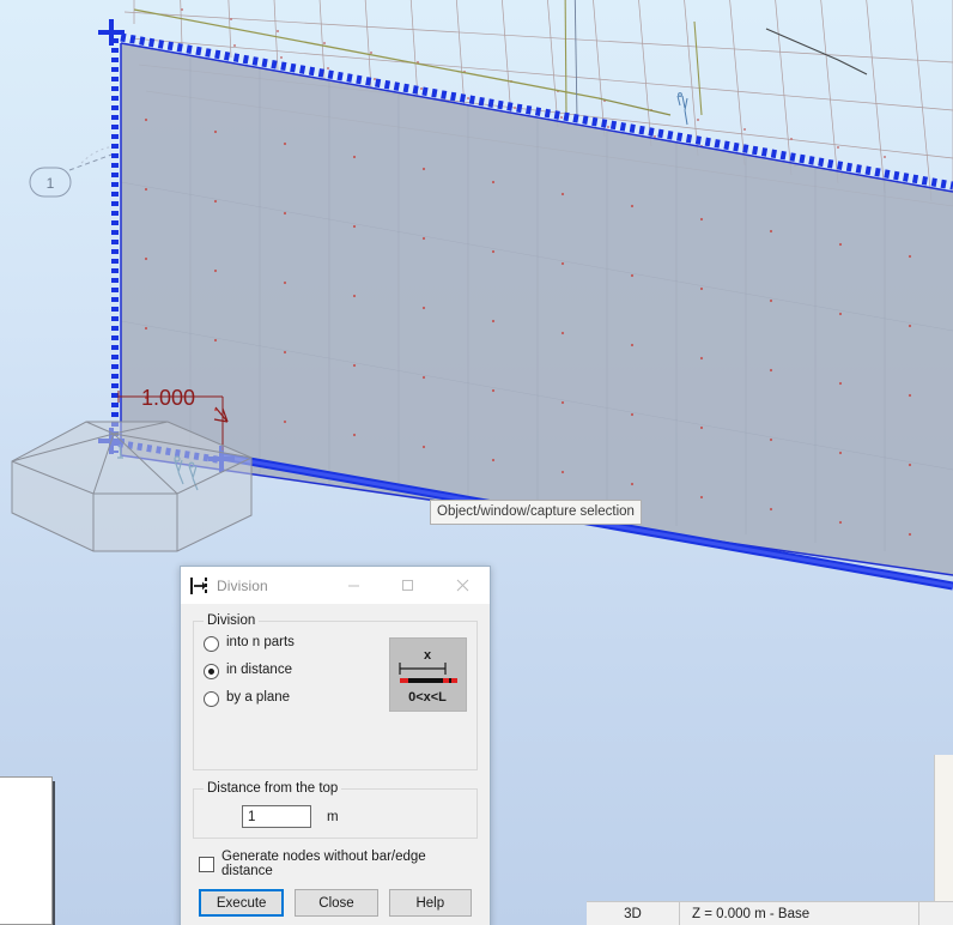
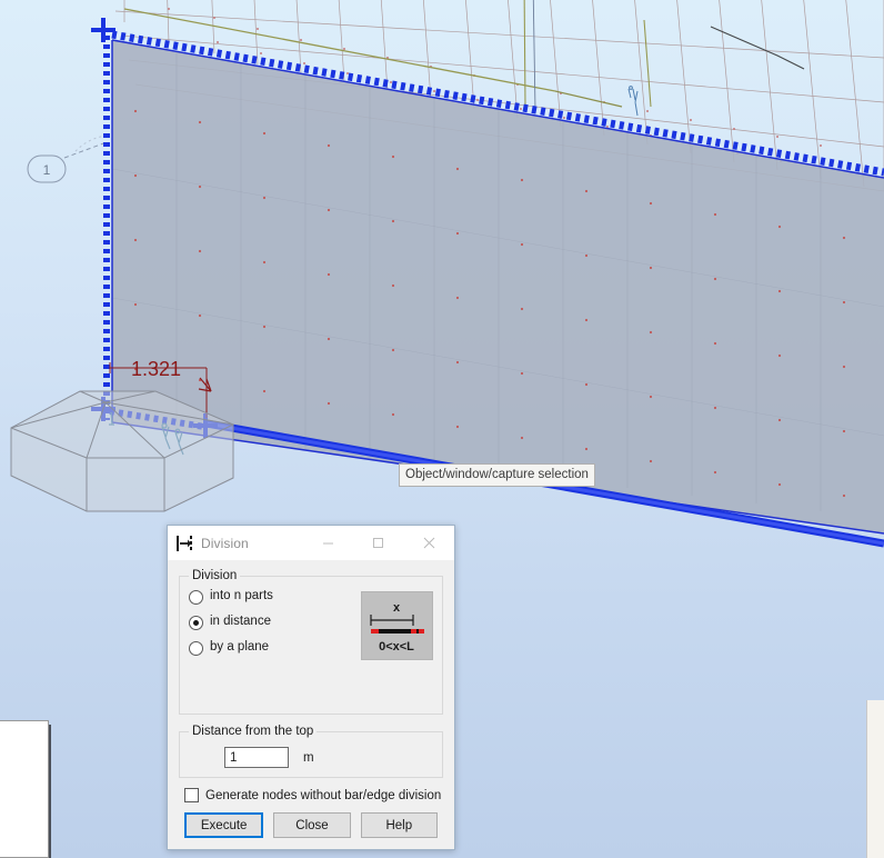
  1
- 1.000
+ 1.321
  Object/window/capture selection
- 3D
- Z = 0.000 m - Base
  Division
  Division
  into n parts
  in distance
  by a plane
  x
  0<x<L
  Distance from the top
  1
  m
- Generate nodes without bar/edge distance
+ Generate nodes without bar/edge division
  Execute
  Close
  Help
